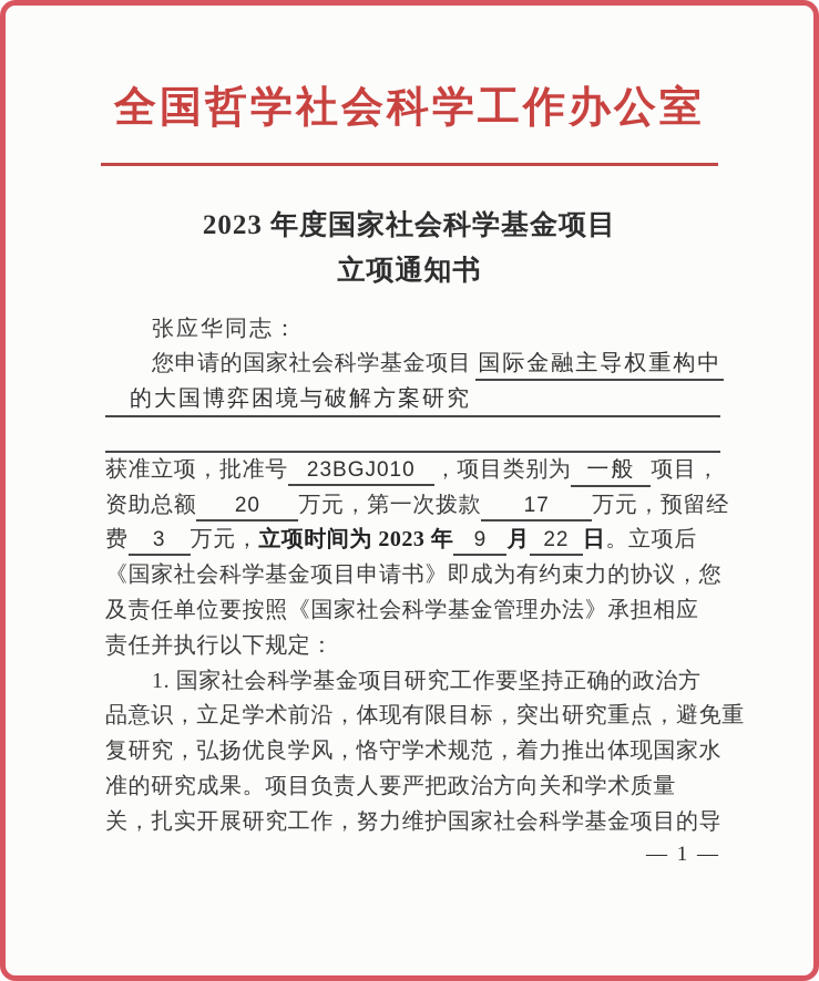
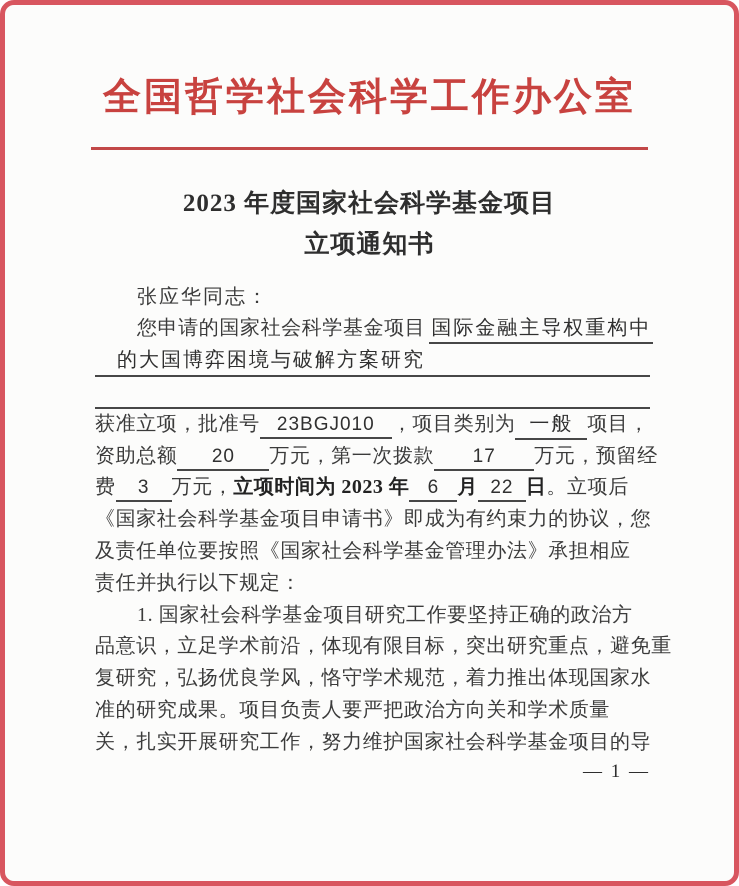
  全国哲学社会科学工作办公室
  2023 年度国家社会科学基金项目
  立项通知书
  张应华同志：
  您申请的国家社会科学基金项目
  国际金融主导权重构中
  的大国博弈困境与破解方案研究
  获准立项，批准号 23BGJ010 ，项目类别为 一般 项目，
  资助总额 20 万元，第一次拨款 17 万元，预留经
- 费 3 万元，立项时间为 2023 年 9 月 22 日。立项后
+ 费 3 万元，立项时间为 2023 年 6 月 22 日。立项后
  《国家社会科学基金项目申请书》即成为有约束力的协议，您
  及责任单位要按照《国家社会科学基金管理办法》承担相应
  责任并执行以下规定：
  1. 国家社会科学基金项目研究工作要坚持正确的政治方
  品意识，立足学术前沿，体现有限目标，突出研究重点，避免重
  复研究，弘扬优良学风，恪守学术规范，着力推出体现国家水
  准的研究成果。项目负责人要严把政治方向关和学术质量
  关，扎实开展研究工作，努力维护国家社会科学基金项目的导
  — 1 —
